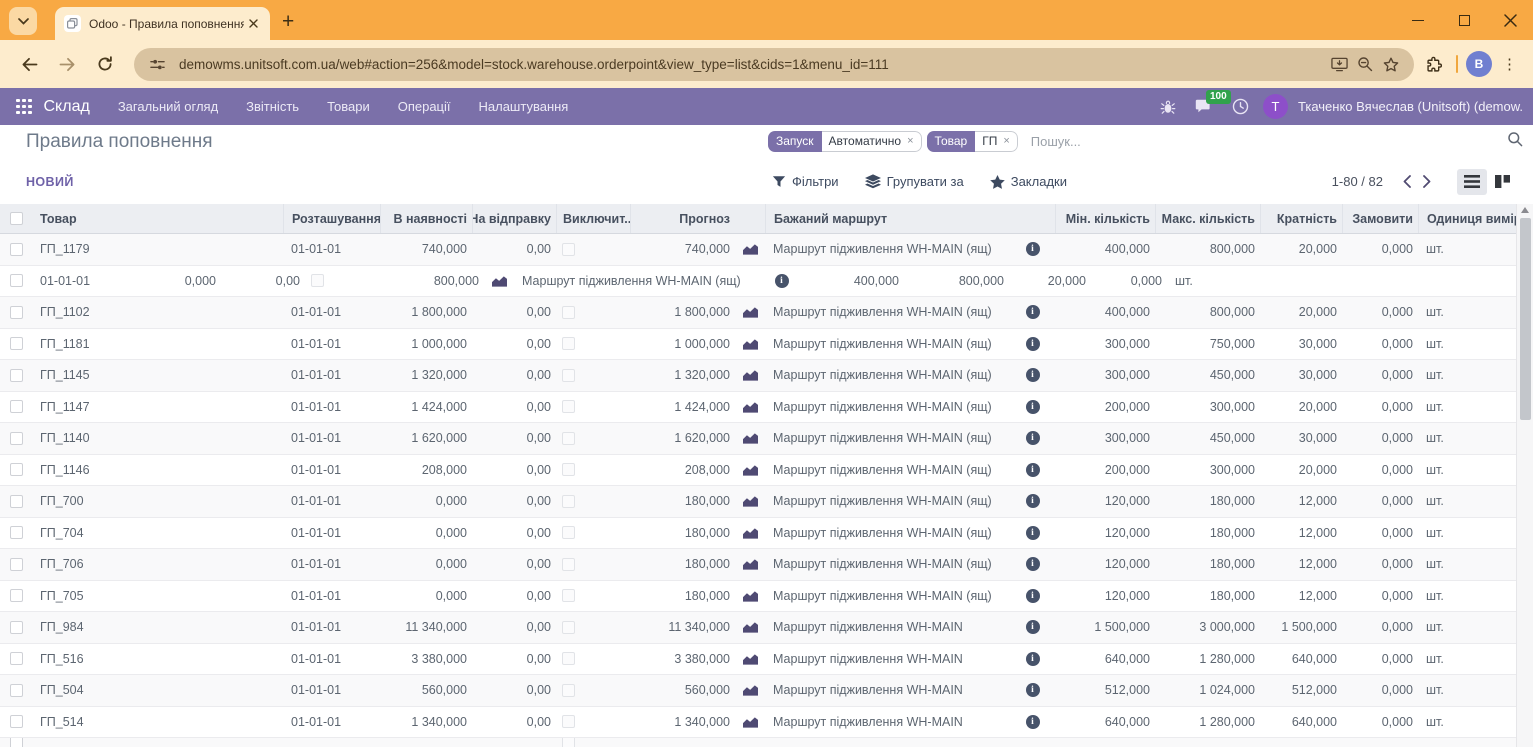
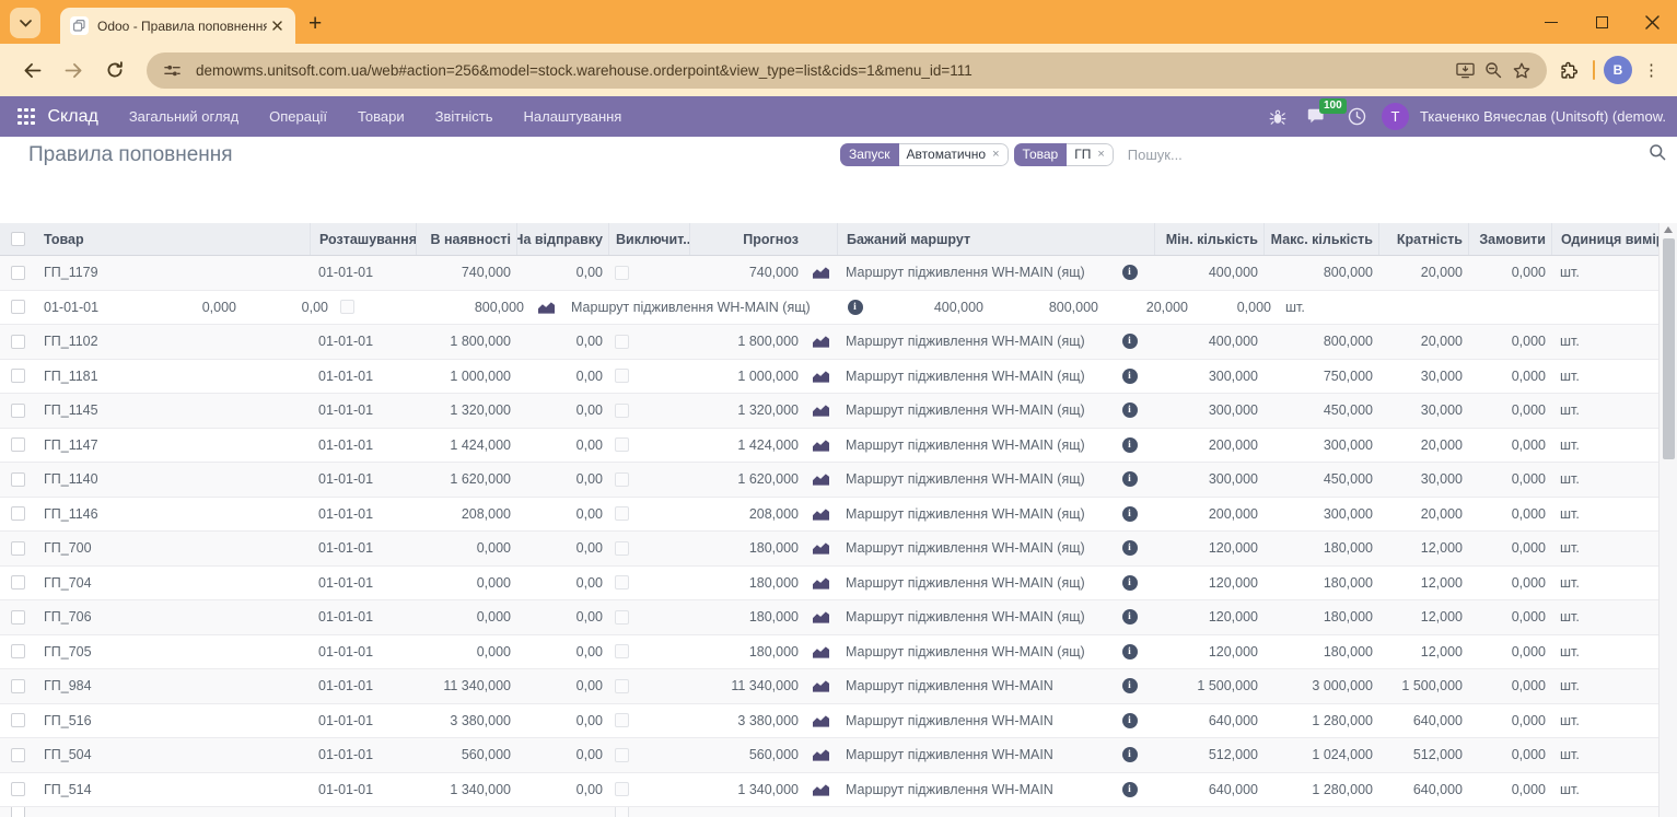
  Odoo - Правила поповнення
  +
  demowms.unitsoft.com.ua/web#action=256&model=stock.warehouse.orderpoint&view_type=list&cids=1&menu_id=111
  B
  ⋮
  Склад
  Загальний огляд
- Звітність
+ Операції
  Товари
- Операції
+ Звітність
  Налаштування
  100
  T
  Ткаченко Вячеслав (Unitsoft) (demow.
  Правила поповнення
  Запуск
  Автоматично
  ×
  Товар
  ГП
  ×
  Пошук...
- НОВИЙ
- Фільтри
- Групувати за
- Закладки
- 1-80 / 82
  Товар
  Розташування
  В наявності
  На відправку
  Виключит..
  Прогноз
  Бажаний маршрут
  Мін. кількість
  Макс. кількість
  Кратність
  Замовити
  Одиниця вимі
  ГП_1179
  01-01-01
  740,000
  0,00
  740,000
  Маршрут підживлення WH-MAIN (ящ)
  i
  400,000
  800,000
  20,000
  0,000
  шт.
  01-01-01
  0,000
  0,00
  800,000
  Маршрут підживлення WH-MAIN (ящ)
  i
  400,000
  800,000
  20,000
  0,000
  шт.
  ГП_1102
  01-01-01
  1 800,000
  0,00
  1 800,000
  Маршрут підживлення WH-MAIN (ящ)
  i
  400,000
  800,000
  20,000
  0,000
  шт.
  ГП_1181
  01-01-01
  1 000,000
  0,00
  1 000,000
  Маршрут підживлення WH-MAIN (ящ)
  i
  300,000
  750,000
  30,000
  0,000
  шт.
  ГП_1145
  01-01-01
  1 320,000
  0,00
  1 320,000
  Маршрут підживлення WH-MAIN (ящ)
  i
  300,000
  450,000
  30,000
  0,000
  шт.
  ГП_1147
  01-01-01
  1 424,000
  0,00
  1 424,000
  Маршрут підживлення WH-MAIN (ящ)
  i
  200,000
  300,000
  20,000
  0,000
  шт.
  ГП_1140
  01-01-01
  1 620,000
  0,00
  1 620,000
  Маршрут підживлення WH-MAIN (ящ)
  i
  300,000
  450,000
  30,000
  0,000
  шт.
  ГП_1146
  01-01-01
  208,000
  0,00
  208,000
  Маршрут підживлення WH-MAIN (ящ)
  i
  200,000
  300,000
  20,000
  0,000
  шт.
  ГП_700
  01-01-01
  0,000
  0,00
  180,000
  Маршрут підживлення WH-MAIN (ящ)
  i
  120,000
  180,000
  12,000
  0,000
  шт.
  ГП_704
  01-01-01
  0,000
  0,00
  180,000
  Маршрут підживлення WH-MAIN (ящ)
  i
  120,000
  180,000
  12,000
  0,000
  шт.
  ГП_706
  01-01-01
  0,000
  0,00
  180,000
  Маршрут підживлення WH-MAIN (ящ)
  i
  120,000
  180,000
  12,000
  0,000
  шт.
  ГП_705
  01-01-01
  0,000
  0,00
  180,000
  Маршрут підживлення WH-MAIN (ящ)
  i
  120,000
  180,000
  12,000
  0,000
  шт.
  ГП_984
  01-01-01
  11 340,000
  0,00
  11 340,000
  Маршрут підживлення WH-MAIN
  i
  1 500,000
  3 000,000
  1 500,000
  0,000
  шт.
  ГП_516
  01-01-01
  3 380,000
  0,00
  3 380,000
  Маршрут підживлення WH-MAIN
  i
  640,000
  1 280,000
  640,000
  0,000
  шт.
  ГП_504
  01-01-01
  560,000
  0,00
  560,000
  Маршрут підживлення WH-MAIN
  i
  512,000
  1 024,000
  512,000
  0,000
  шт.
  ГП_514
  01-01-01
  1 340,000
  0,00
  1 340,000
  Маршрут підживлення WH-MAIN
  i
  640,000
  1 280,000
  640,000
  0,000
  шт.
